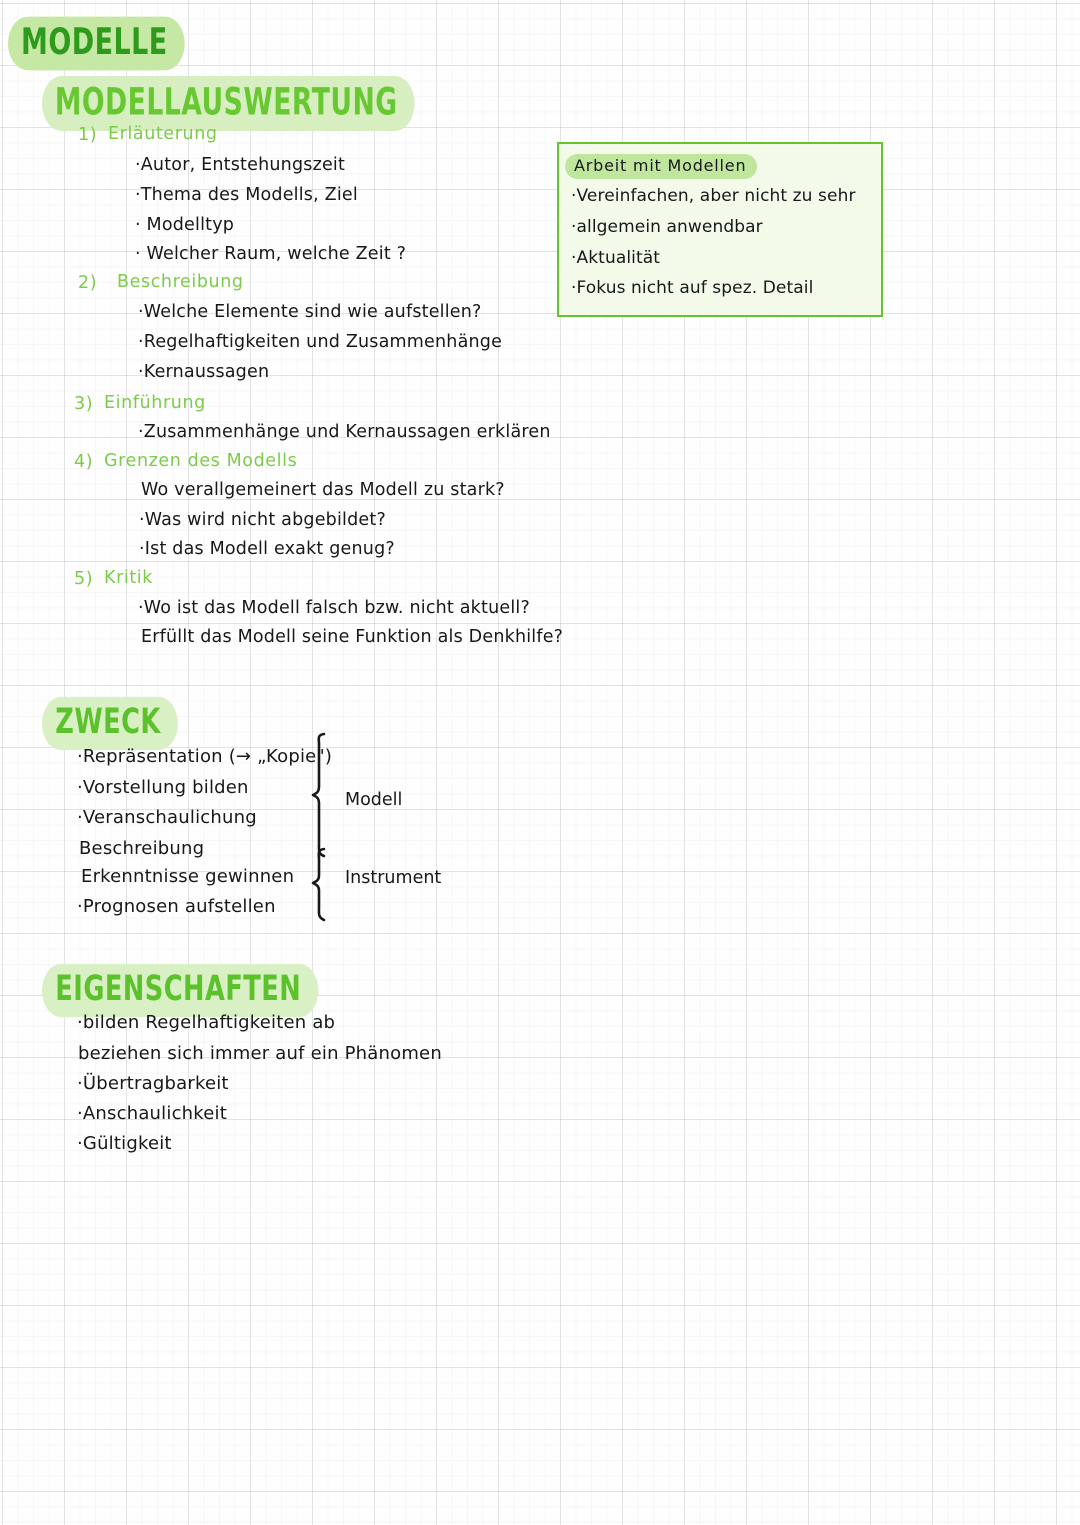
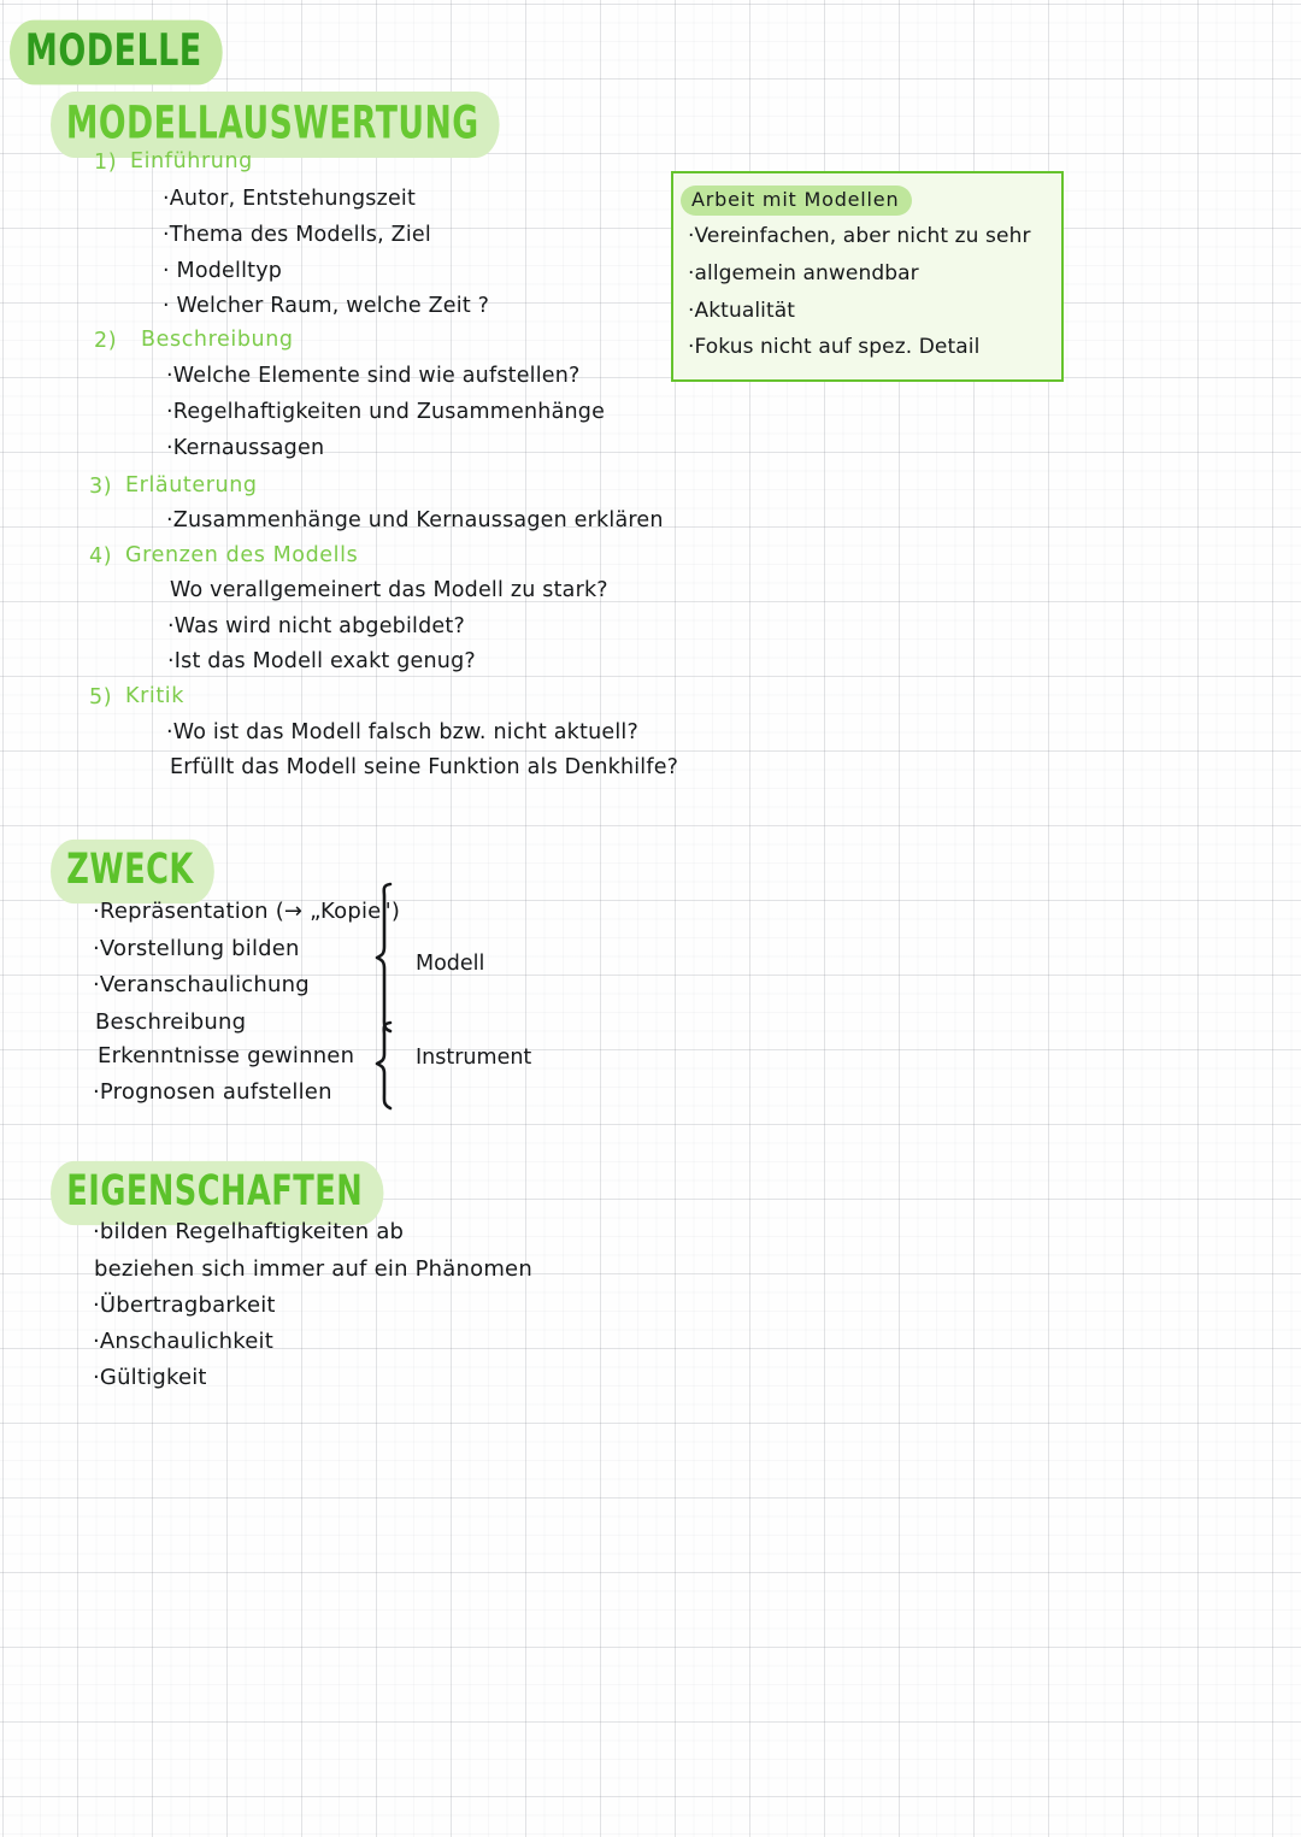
  MODELLE
  MODELLAUSWERTUNG
  1)
- Erläuterung
+ Einführung
  ·Autor, Entstehungszeit
  ·Thema des Modells, Ziel
  · Modelltyp
  · Welcher Raum, welche Zeit ?
  2)
  Beschreibung
  ·Welche Elemente sind wie aufstellen?
  ·Regelhaftigkeiten und Zusammenhänge
  ·Kernaussagen
  3)
- Einführung
+ Erläuterung
  ·Zusammenhänge und Kernaussagen erklären
  4)
  Grenzen des Modells
  Wo verallgemeinert das Modell zu stark?
  ·Was wird nicht abgebildet?
  ·Ist das Modell exakt genug?
  5)
  Kritik
  ·Wo ist das Modell falsch bzw. nicht aktuell?
  Erfüllt das Modell seine Funktion als Denkhilfe?
  Arbeit mit Modellen
  ·Vereinfachen, aber nicht zu sehr
  ·allgemein anwendbar
  ·Aktualität
  ·Fokus nicht auf spez. Detail
  ZWECK
  ·Repräsentation (→ „Kopie")
  ·Vorstellung bilden
  ·Veranschaulichung
  Beschreibung
  Erkenntnisse gewinnen
  ·Prognosen aufstellen
  Modell
  Instrument
  EIGENSCHAFTEN
  ·bilden Regelhaftigkeiten ab
  beziehen sich immer auf ein Phänomen
  ·Übertragbarkeit
  ·Anschaulichkeit
  ·Gültigkeit
